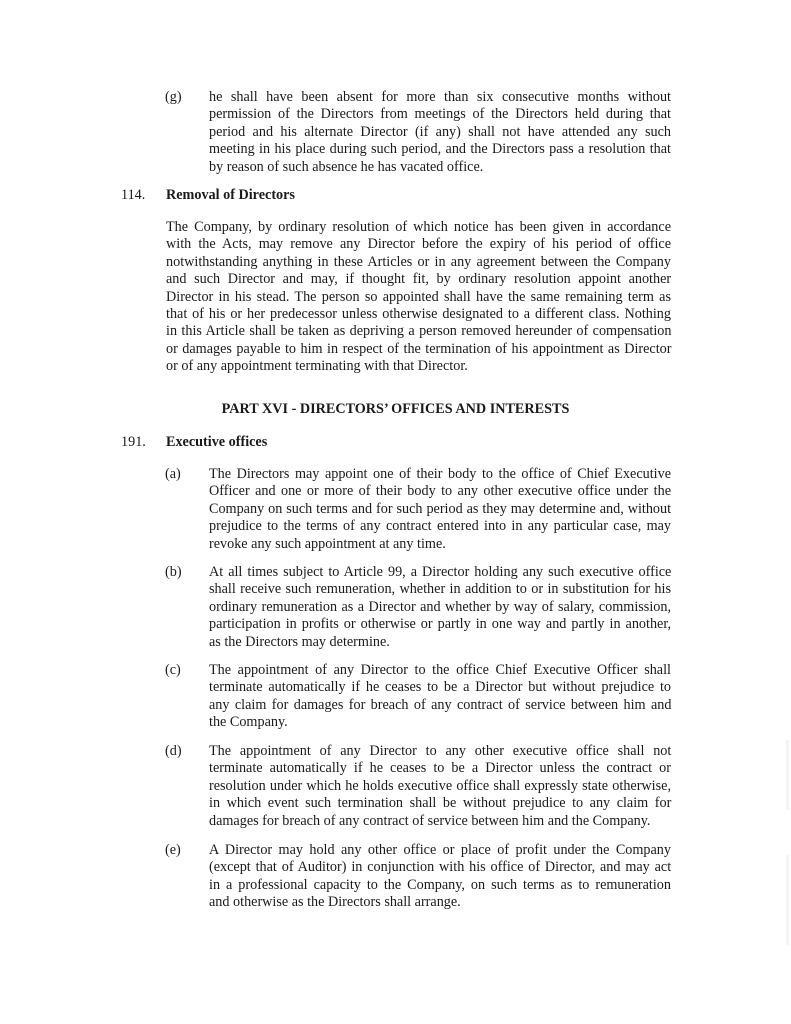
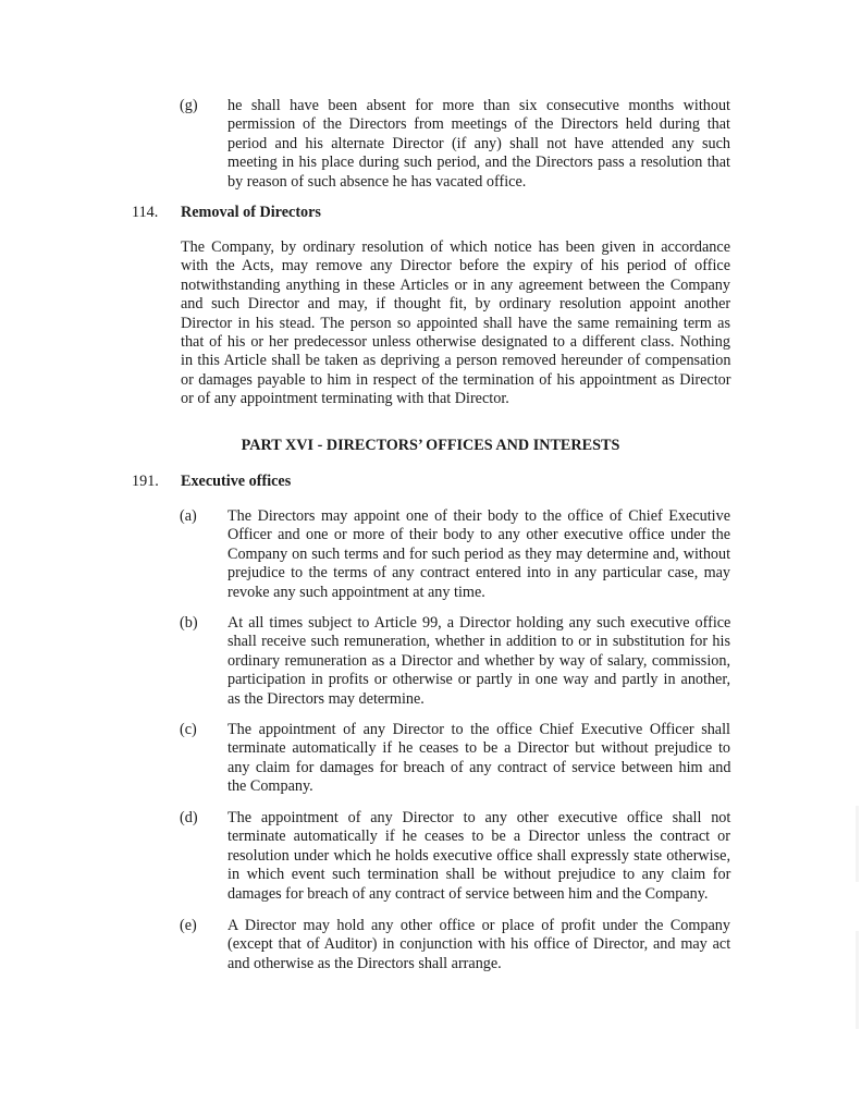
  (g)
  he shall have been absent for more than six consecutive months without
  permission of the Directors from meetings of the Directors held during that
  period and his alternate Director (if any) shall not have attended any such
  meeting in his place during such period, and the Directors pass a resolution that
  by reason of such absence he has vacated office.
  114.
  Removal of Directors
  The Company, by ordinary resolution of which notice has been given in accordance
  with the Acts, may remove any Director before the expiry of his period of office
  notwithstanding anything in these Articles or in any agreement between the Company
  and such Director and may, if thought fit, by ordinary resolution appoint another
  Director in his stead. The person so appointed shall have the same remaining term as
  that of his or her predecessor unless otherwise designated to a different class. Nothing
  in this Article shall be taken as depriving a person removed hereunder of compensation
  or damages payable to him in respect of the termination of his appointment as Director
  or of any appointment terminating with that Director.
  PART XVI - DIRECTORS’ OFFICES AND INTERESTS
  191.
  Executive offices
  (a)
  The Directors may appoint one of their body to the office of Chief Executive
  Officer and one or more of their body to any other executive office under the
  Company on such terms and for such period as they may determine and, without
  prejudice to the terms of any contract entered into in any particular case, may
  revoke any such appointment at any time.
  (b)
  At all times subject to Article 99, a Director holding any such executive office
  shall receive such remuneration, whether in addition to or in substitution for his
  ordinary remuneration as a Director and whether by way of salary, commission,
  participation in profits or otherwise or partly in one way and partly in another,
  as the Directors may determine.
  (c)
  The appointment of any Director to the office Chief Executive Officer shall
  terminate automatically if he ceases to be a Director but without prejudice to
  any claim for damages for breach of any contract of service between him and
  the Company.
  (d)
  The appointment of any Director to any other executive office shall not
  terminate automatically if he ceases to be a Director unless the contract or
  resolution under which he holds executive office shall expressly state otherwise,
  in which event such termination shall be without prejudice to any claim for
  damages for breach of any contract of service between him and the Company.
  (e)
  A Director may hold any other office or place of profit under the Company
  (except that of Auditor) in conjunction with his office of Director, and may act
- in a professional capacity to the Company, on such terms as to remuneration
  and otherwise as the Directors shall arrange.
